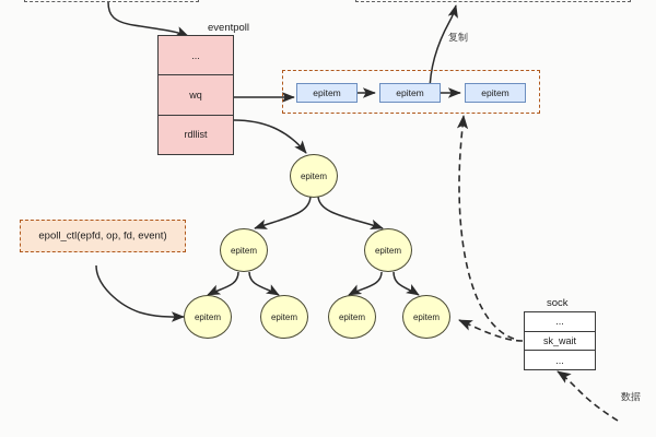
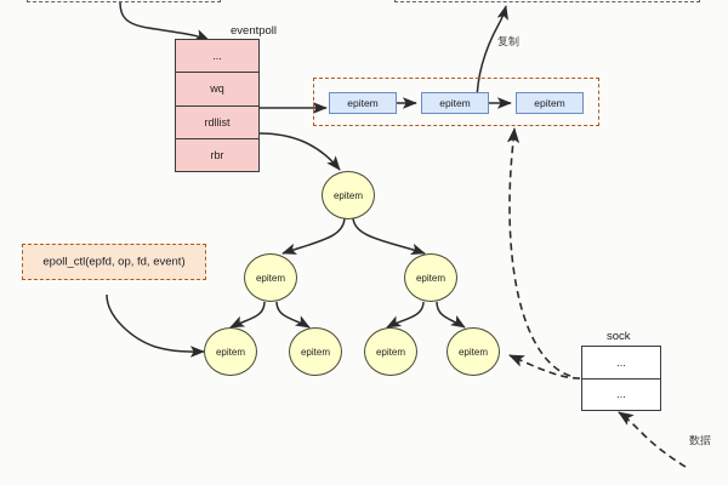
  eventpoll
  ...
  wq
  rdllist
+ rbr
  epitem
  epitem
  epitem
  复制
  epoll_ctl(epfd, op, fd, event)
  epitem
  epitem
  epitem
  epitem
  epitem
  epitem
  epitem
  sock
  ...
- sk_wait
  ...
  数据
